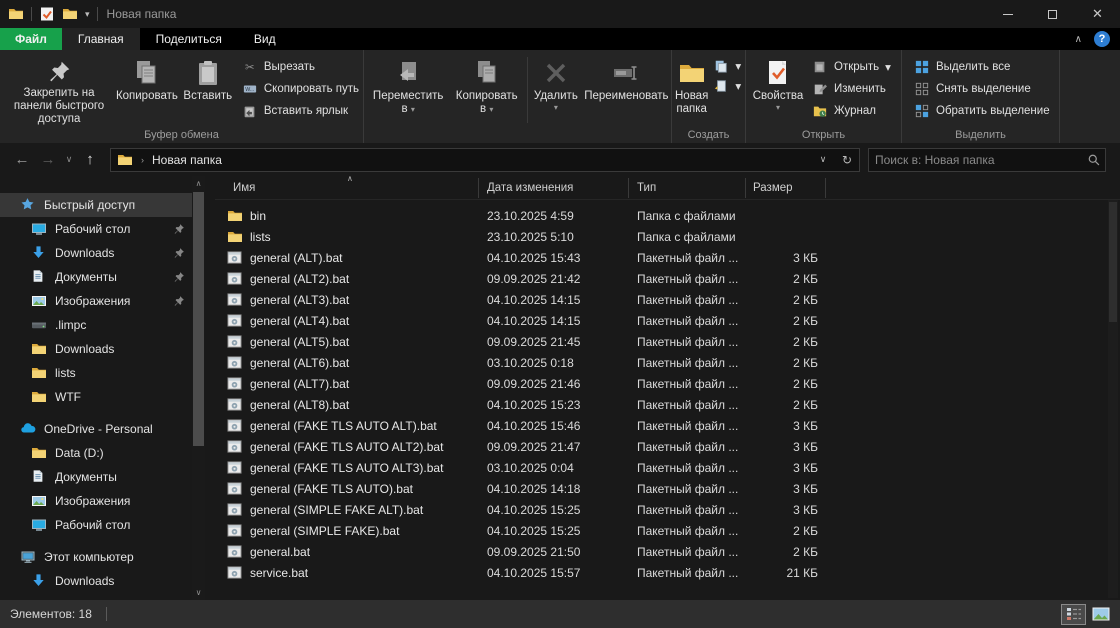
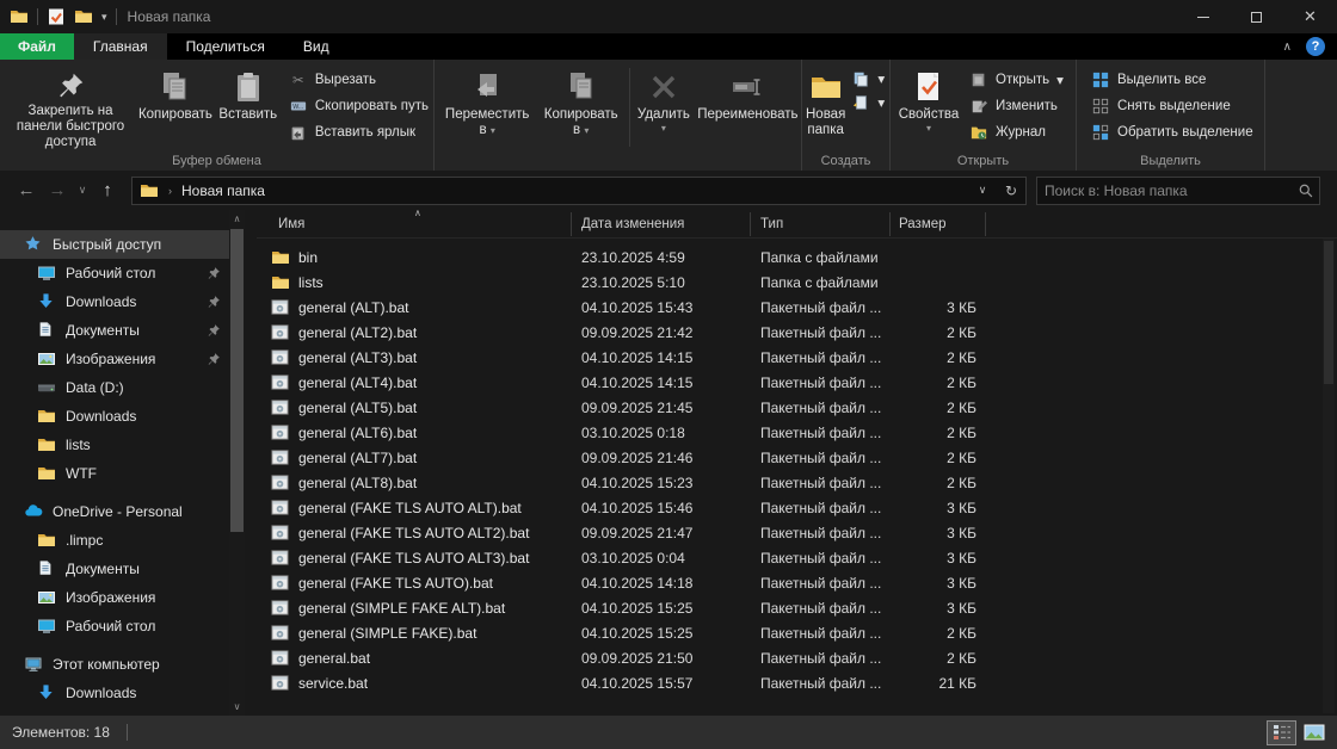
  ▾
  Новая папка
  ✕
  Файл
  Главная
  Поделиться
  Вид
  ∧
  ?
  Закрепить на панели быстрого доступа
  Копировать
  Вставить
  ✂
  Вырезать
  Скопировать путь
  Вставить ярлык
  Буфер обмена
  Переместить
  в ▾
  Копировать
  в ▾
  Удалить
  ▾
  Переименовать
  Новая папка
  ▾
  ▾
  Создать
  Свойства
  ▾
  Открыть
  ▾
  Изменить
  Журнал
  Открыть
  Выделить все
  Снять выделение
  Обратить выделение
  Выделить
  ←
  →
  ∨
  ↑
  ›
  Новая папка
  ∨
  ↻
  Поиск в: Новая папка
  Быстрый доступ
  Рабочий стол
  Downloads
  Документы
  Изображения
- .limpc
+ Data (D:)
  Downloads
  lists
  WTF
  OneDrive - Personal
- Data (D:)
+ .limpc
  Документы
  Изображения
  Рабочий стол
  Этот компьютер
  Downloads
  ∧
  ∨
  ∧
  Имя
  Дата изменения
  Тип
  Размер
  bin
  23.10.2025 4:59
  Папка с файлами
  lists
  23.10.2025 5:10
  Папка с файлами
  general (ALT).bat
  04.10.2025 15:43
  Пакетный файл ...
  3 КБ
  general (ALT2).bat
  09.09.2025 21:42
  Пакетный файл ...
  2 КБ
  general (ALT3).bat
  04.10.2025 14:15
  Пакетный файл ...
  2 КБ
  general (ALT4).bat
  04.10.2025 14:15
  Пакетный файл ...
  2 КБ
  general (ALT5).bat
  09.09.2025 21:45
  Пакетный файл ...
  2 КБ
  general (ALT6).bat
  03.10.2025 0:18
  Пакетный файл ...
  2 КБ
  general (ALT7).bat
  09.09.2025 21:46
  Пакетный файл ...
  2 КБ
  general (ALT8).bat
  04.10.2025 15:23
  Пакетный файл ...
  2 КБ
  general (FAKE TLS AUTO ALT).bat
  04.10.2025 15:46
  Пакетный файл ...
  3 КБ
  general (FAKE TLS AUTO ALT2).bat
  09.09.2025 21:47
  Пакетный файл ...
  3 КБ
  general (FAKE TLS AUTO ALT3).bat
  03.10.2025 0:04
  Пакетный файл ...
  3 КБ
  general (FAKE TLS AUTO).bat
  04.10.2025 14:18
  Пакетный файл ...
  3 КБ
  general (SIMPLE FAKE ALT).bat
  04.10.2025 15:25
  Пакетный файл ...
  3 КБ
  general (SIMPLE FAKE).bat
  04.10.2025 15:25
  Пакетный файл ...
  2 КБ
  general.bat
  09.09.2025 21:50
  Пакетный файл ...
  2 КБ
  service.bat
  04.10.2025 15:57
  Пакетный файл ...
  21 КБ
  Элементов: 18
